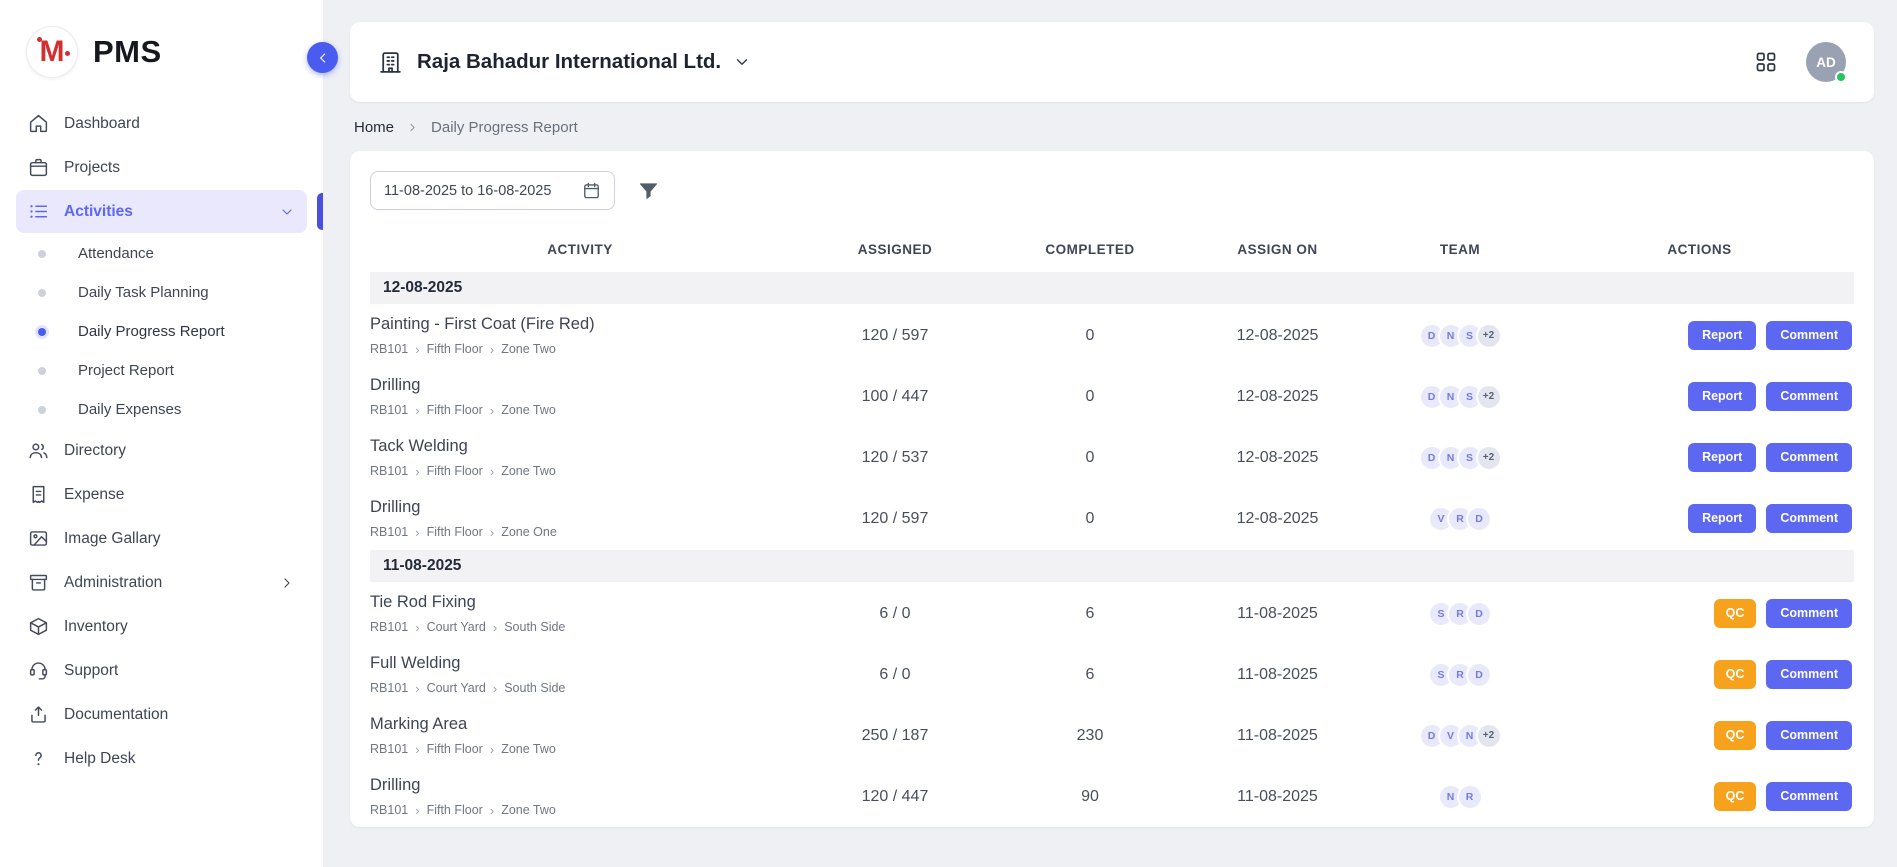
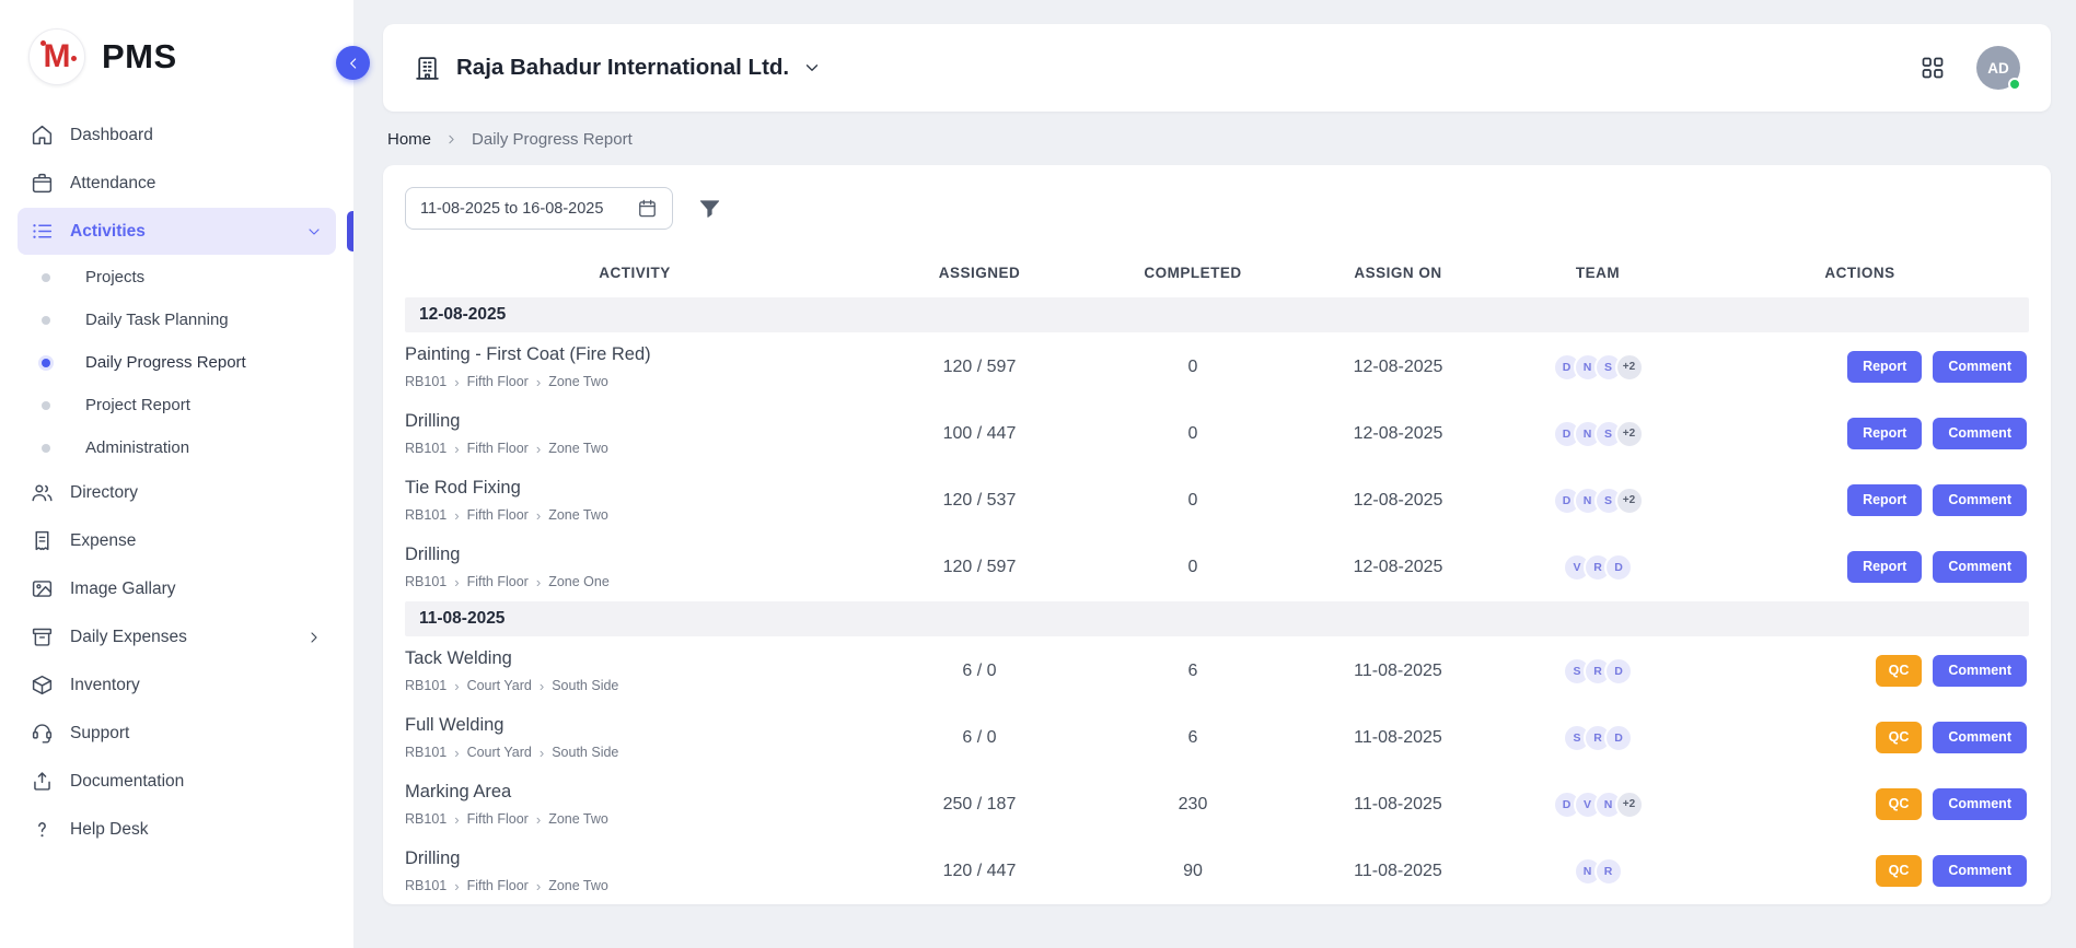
  M
  PMS
  Dashboard
- Projects
+ Attendance
  Activities
- Attendance
+ Projects
  Daily Task Planning
  Daily Progress Report
  Project Report
- Daily Expenses
+ Administration
  Directory
  Expense
  Image Gallary
- Administration
+ Daily Expenses
  Inventory
  Support
  Documentation
  Help Desk
  Raja Bahadur International Ltd.
  AD
  Home
  Daily Progress Report
  11-08-2025 to 16-08-2025
  ACTIVITY
  ASSIGNED
  COMPLETED
  ASSIGN ON
  TEAM
  ACTIONS
  12-08-2025
  Painting - First Coat (Fire Red)
  RB101
  ›
  Fifth Floor
  ›
  Zone Two
  120 / 597
  0
  12-08-2025
  D
  N
  S
  +2
  Report
  Comment
  Drilling
  RB101
  ›
  Fifth Floor
  ›
  Zone Two
  100 / 447
  0
  12-08-2025
  D
  N
  S
  +2
  Report
  Comment
- Tack Welding
+ Tie Rod Fixing
  RB101
  ›
  Fifth Floor
  ›
  Zone Two
  120 / 537
  0
  12-08-2025
  D
  N
  S
  +2
  Report
  Comment
  Drilling
  RB101
  ›
  Fifth Floor
  ›
  Zone One
  120 / 597
  0
  12-08-2025
  V
  R
  D
  Report
  Comment
  11-08-2025
- Tie Rod Fixing
+ Tack Welding
  RB101
  ›
  Court Yard
  ›
  South Side
  6 / 0
  6
  11-08-2025
  S
  R
  D
  QC
  Comment
  Full Welding
  RB101
  ›
  Court Yard
  ›
  South Side
  6 / 0
  6
  11-08-2025
  S
  R
  D
  QC
  Comment
  Marking Area
  RB101
  ›
  Fifth Floor
  ›
  Zone Two
  250 / 187
  230
  11-08-2025
  D
  V
  N
  +2
  QC
  Comment
  Drilling
  RB101
  ›
  Fifth Floor
  ›
  Zone Two
  120 / 447
  90
  11-08-2025
  N
  R
  QC
  Comment
